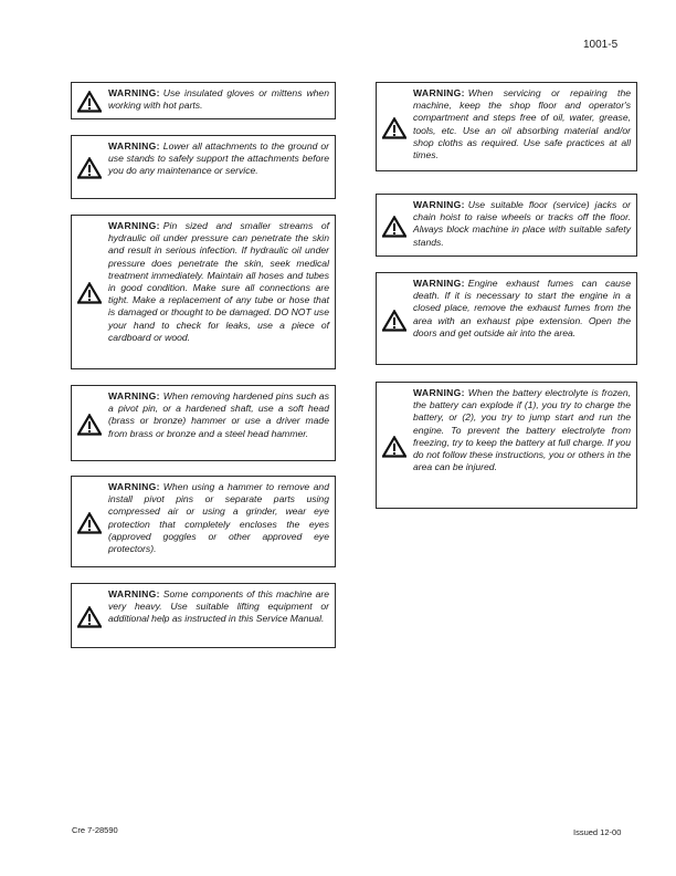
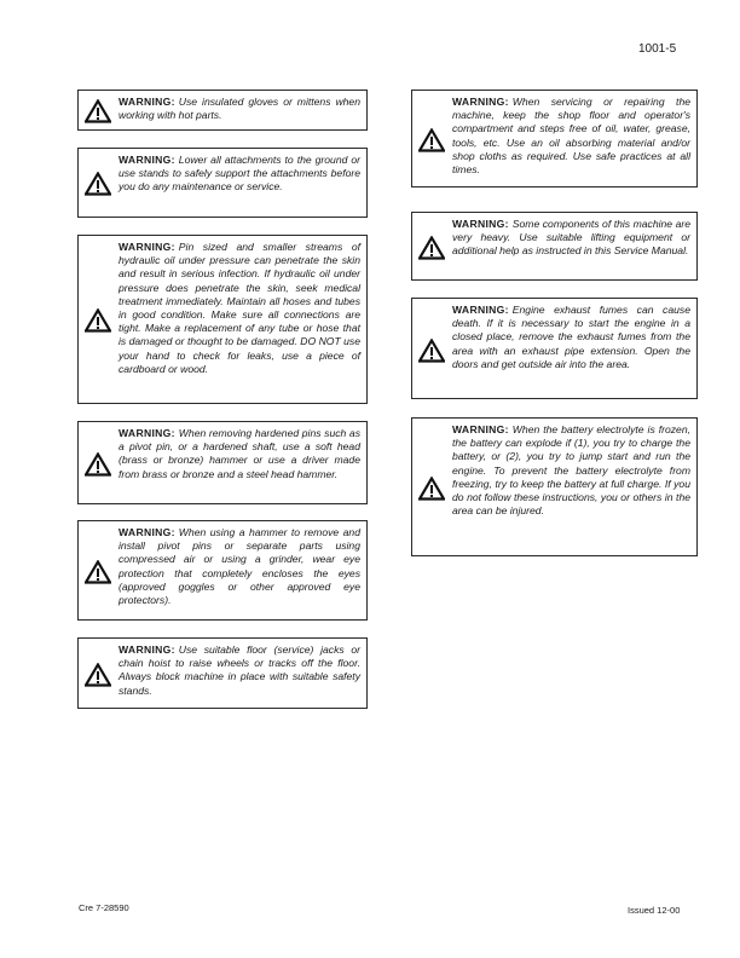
  1001-5
  WARNING: Use insulated gloves or mittens when working with hot parts.
  WARNING: Lower all attachments to the ground or use stands to safely support the attachments before you do any maintenance or service.
  WARNING: Pin sized and smaller streams of hydraulic oil under pressure can penetrate the skin and result in serious infection. If hydraulic oil under pressure does penetrate the skin, seek medical treatment immediately. Maintain all hoses and tubes in good condition. Make sure all connections are tight. Make a replacement of any tube or hose that is damaged or thought to be damaged. DO NOT use your hand to check for leaks, use a piece of cardboard or wood.
  WARNING: When removing hardened pins such as a pivot pin, or a hardened shaft, use a soft head (brass or bronze) hammer or use a driver made from brass or bronze and a steel head hammer.
  WARNING: When using a hammer to remove and install pivot pins or separate parts using compressed air or using a grinder, wear eye protection that completely encloses the eyes (approved goggles or other approved eye protectors).
- WARNING: Some components of this machine are very heavy. Use suitable lifting equipment or additional help as instructed in this Service Manual.
+ WARNING: Use suitable floor (service) jacks or chain hoist to raise wheels or tracks off the floor. Always block machine in place with suitable safety stands.
  WARNING: When servicing or repairing the machine, keep the shop floor and operator's compartment and steps free of oil, water, grease, tools, etc. Use an oil absorbing material and/or shop cloths as required. Use safe practices at all times.
- WARNING: Use suitable floor (service) jacks or chain hoist to raise wheels or tracks off the floor. Always block machine in place with suitable safety stands.
+ WARNING: Some components of this machine are very heavy. Use suitable lifting equipment or additional help as instructed in this Service Manual.
  WARNING: Engine exhaust fumes can cause death. If it is necessary to start the engine in a closed place, remove the exhaust fumes from the area with an exhaust pipe extension. Open the doors and get outside air into the area.
  WARNING: When the battery electrolyte is frozen, the battery can explode if (1), you try to charge the battery, or (2), you try to jump start and run the engine. To prevent the battery electrolyte from freezing, try to keep the battery at full charge. If you do not follow these instructions, you or others in the area can be injured.
  Cre 7-28590
  Issued 12-00
